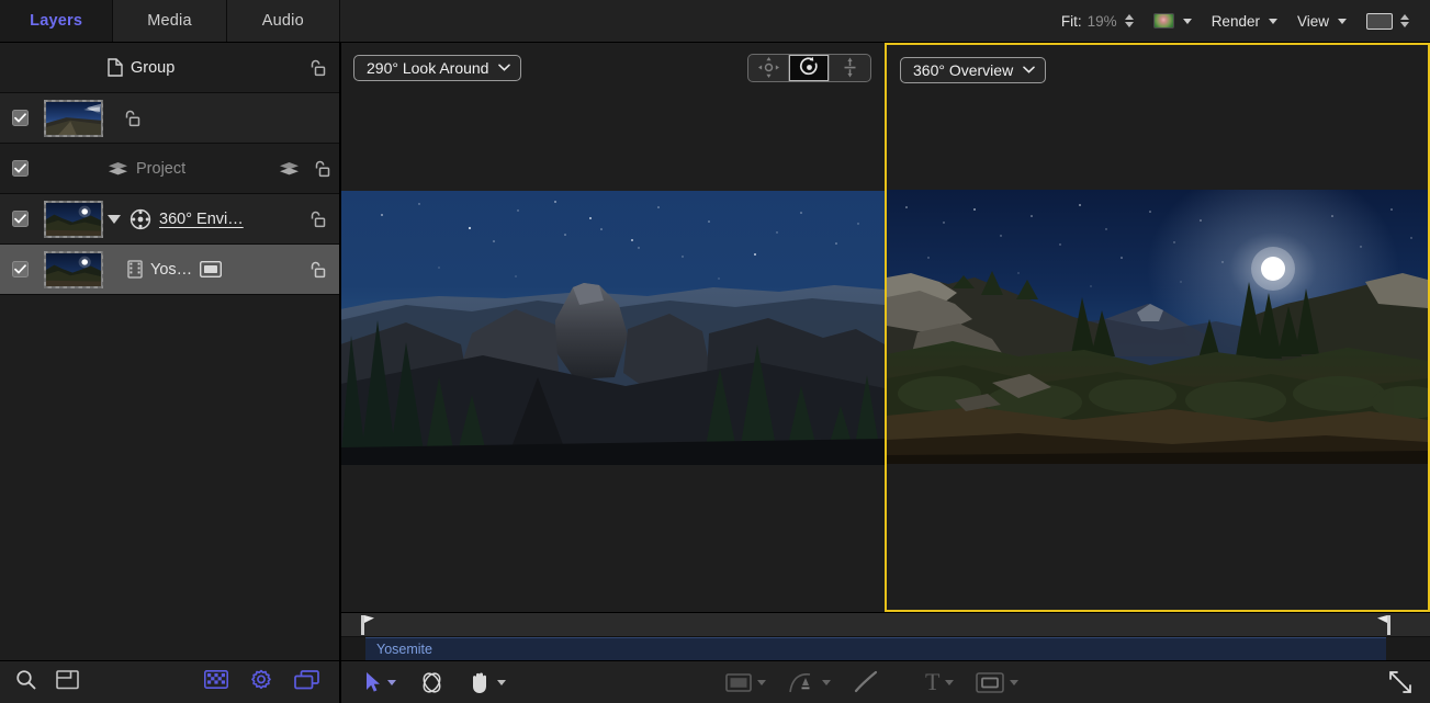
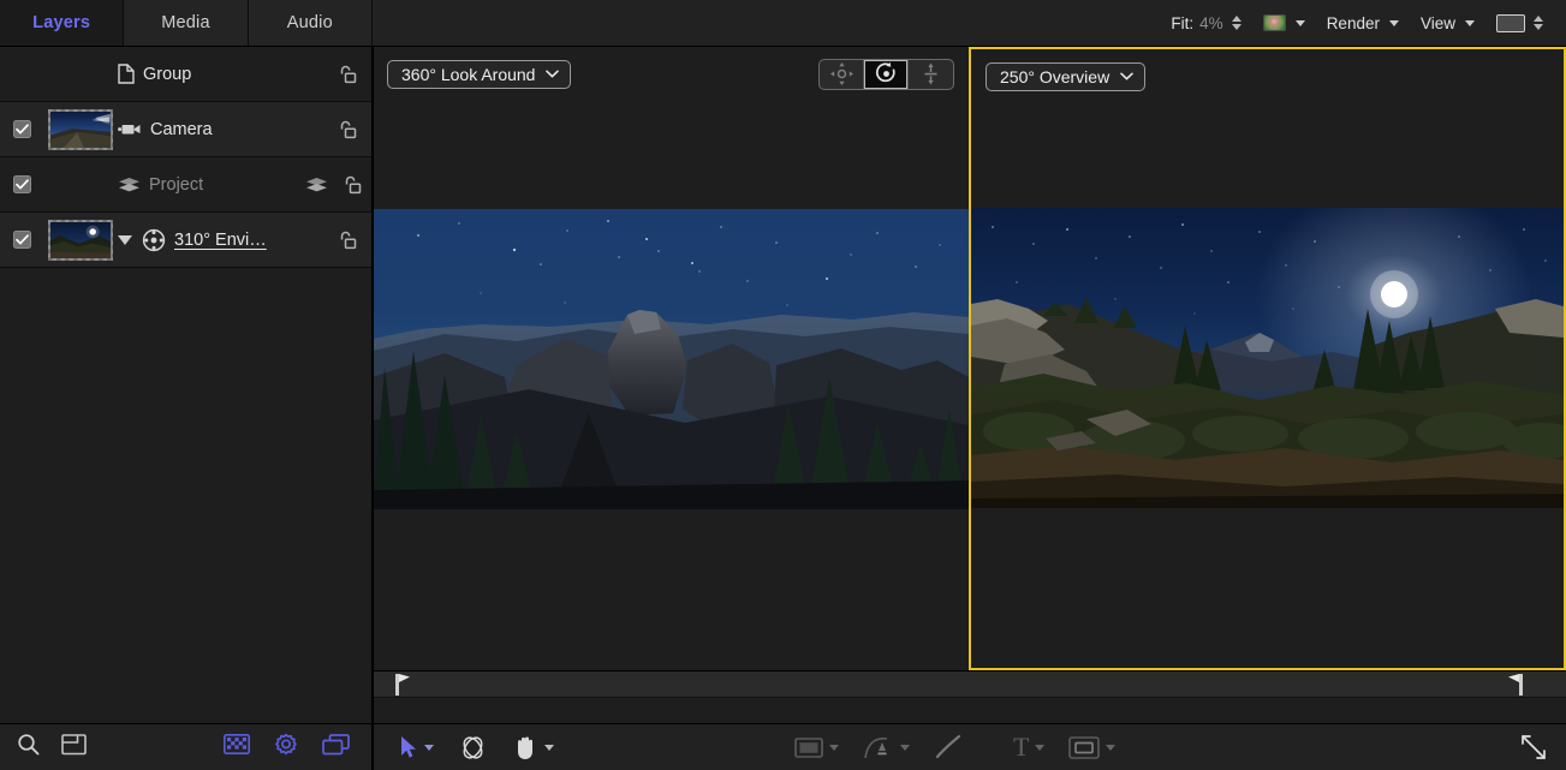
  Layers
  Media
  Audio
  Fit:
- 19%
+ 4%
  Render
  View
  Group
+ Camera
  Project
- 360° Envi…
+ 310° Envi…
- Yos…
- 290° Look Around
+ 360° Look Around
- 360° Overview
+ 250° Overview
- Yosemite
  T
